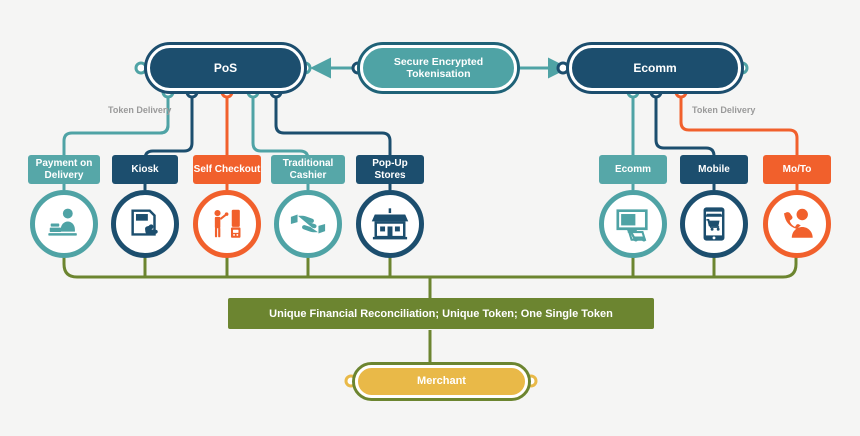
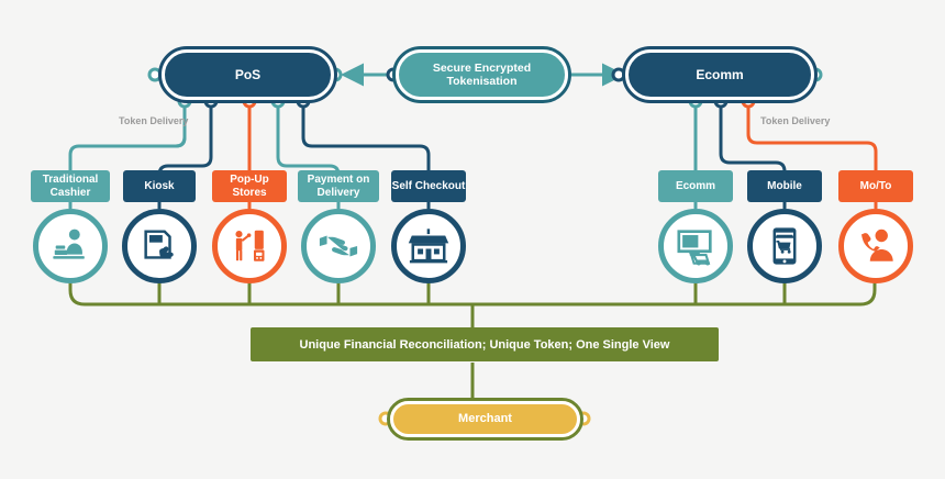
  PoS
  Secure Encrypted Tokenisation
  Ecomm
  Token Delivery
  Token Delivery
- Payment on Delivery
+ Traditional Cashier
  Kiosk
- Self Checkout
+ Pop-Up Stores
- Traditional Cashier
+ Payment on Delivery
- Pop-Up Stores
+ Self Checkout
  Ecomm
  Mobile
  Mo/To
- Unique Financial Reconciliation; Unique Token; One Single Token
+ Unique Financial Reconciliation; Unique Token; One Single View
  Merchant
